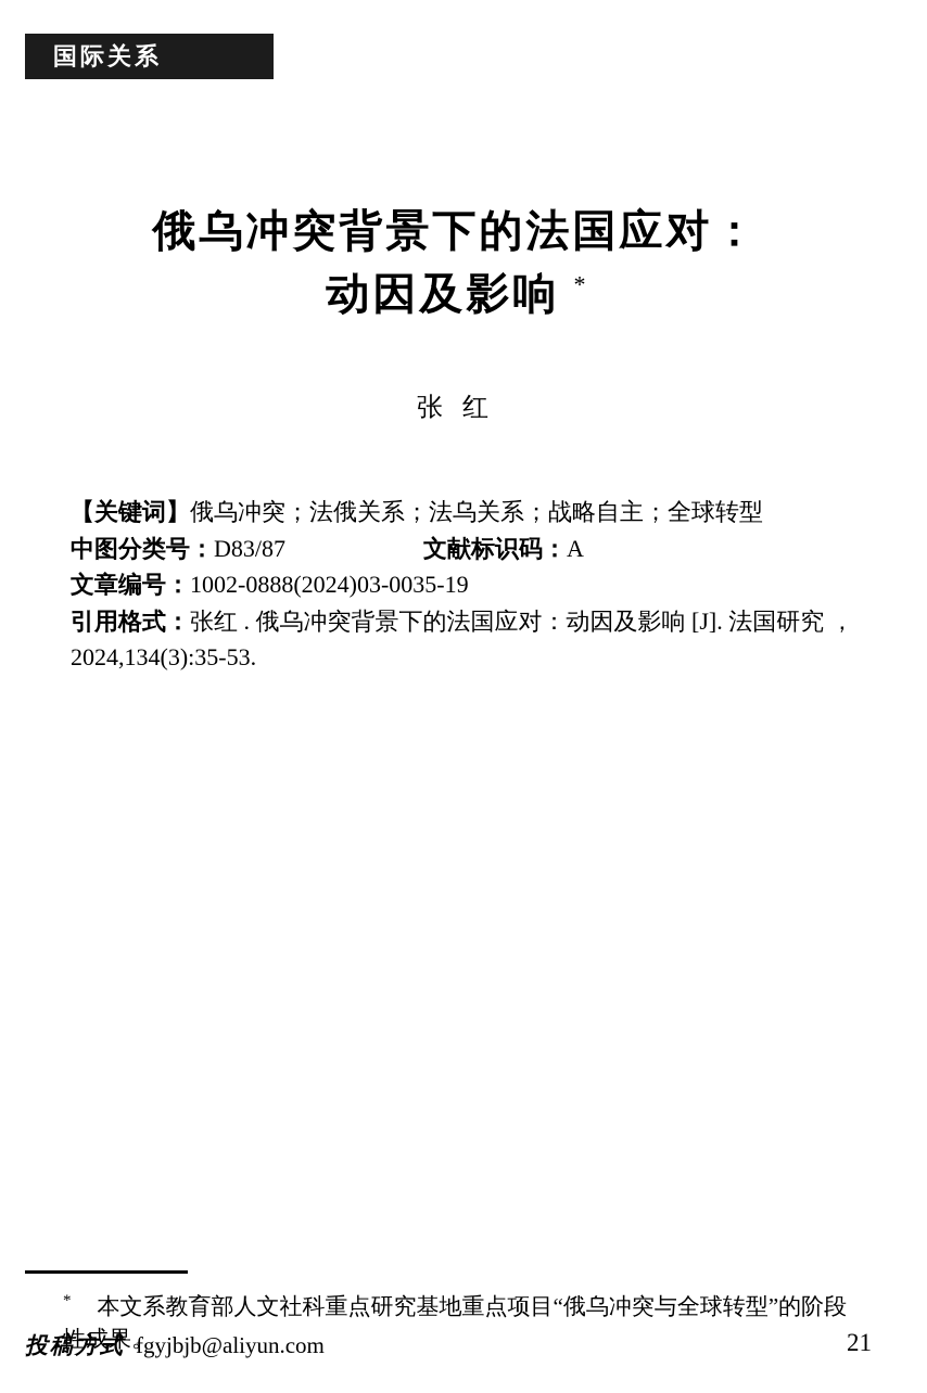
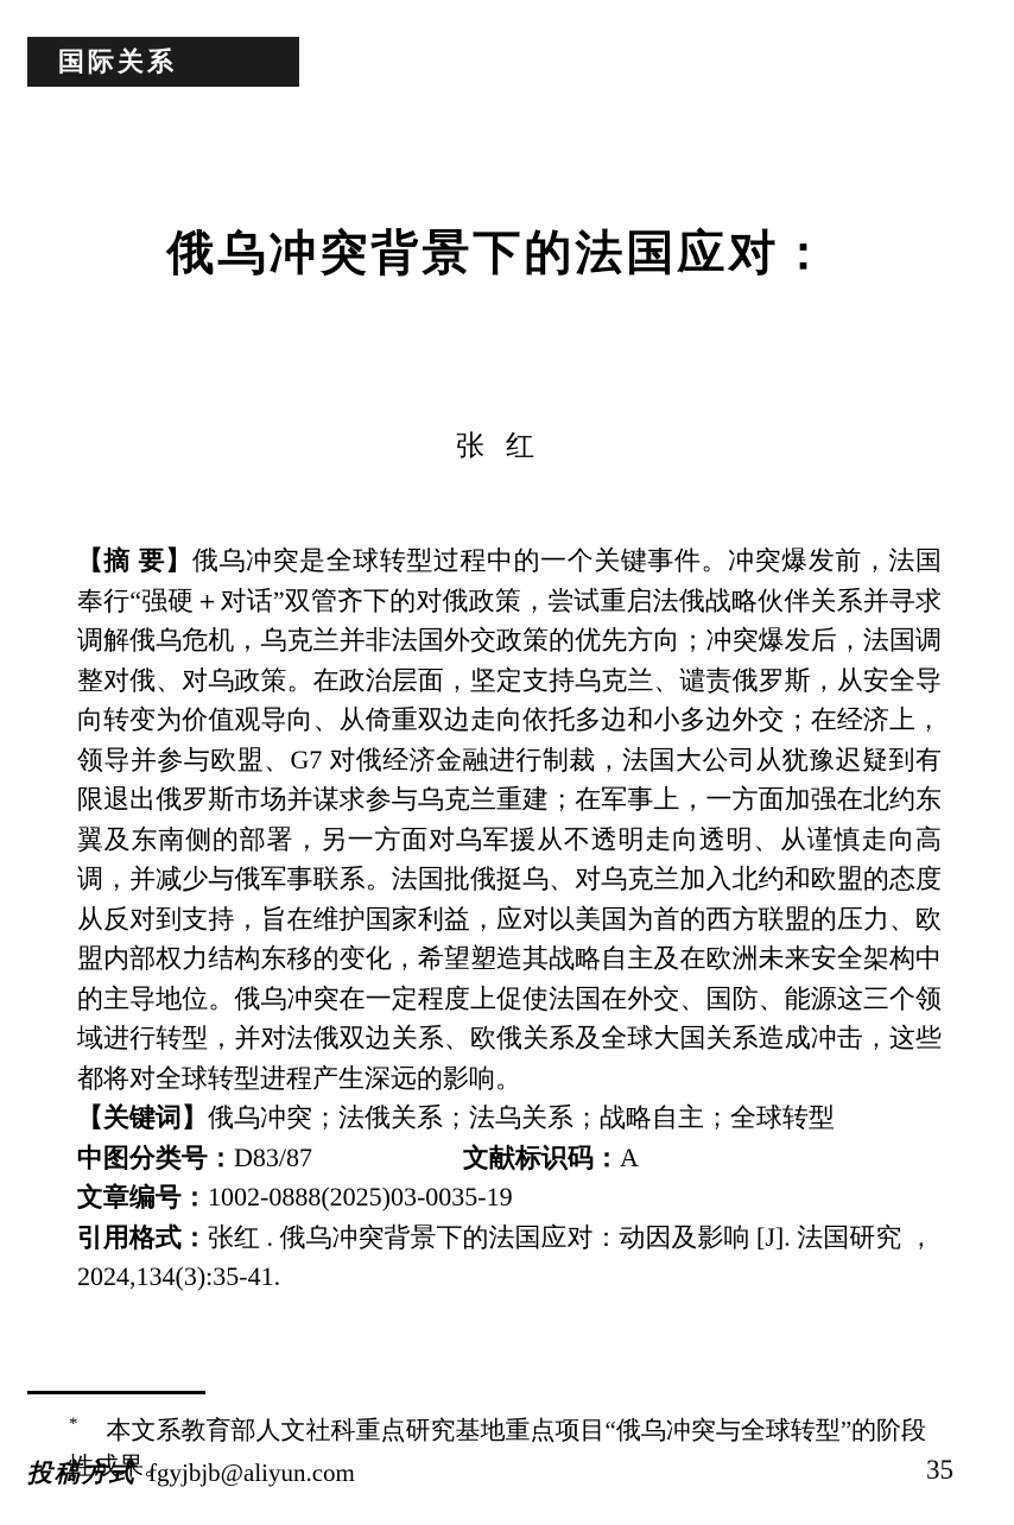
  国际关系
  俄乌冲突背景下的法国应对：
- 动因及影响 *
  张 红
+ 【摘 要】俄乌冲突是全球转型过程中的一个关键事件。冲突爆发前，法国奉行“强硬＋对话”双管齐下的对俄政策，尝试重启法俄战略伙伴关系并寻求调解俄乌危机，乌克兰并非法国外交政策的优先方向；冲突爆发后，法国调整对俄、对乌政策。在政治层面，坚定支持乌克兰、谴责俄罗斯，从安全导向转变为价值观导向、从倚重双边走向依托多边和小多边外交；在经济上，领导并参与欧盟、G7 对俄经济金融进行制裁，法国大公司从犹豫迟疑到有限退出俄罗斯市场并谋求参与乌克兰重建；在军事上，一方面加强在北约东翼及东南侧的部署，另一方面对乌军援从不透明走向透明、从谨慎走向高调，并减少与俄军事联系。法国批俄挺乌、对乌克兰加入北约和欧盟的态度从反对到支持，旨在维护国家利益，应对以美国为首的西方联盟的压力、欧盟内部权力结构东移的变化，希望塑造其战略自主及在欧洲未来安全架构中的主导地位。俄乌冲突在一定程度上促使法国在外交、国防、能源这三个领域进行转型，并对法俄双边关系、欧俄关系及全球大国关系造成冲击，这些都将对全球转型进程产生深远的影响。
  【关键词】俄乌冲突；法俄关系；法乌关系；战略自主；全球转型
  中图分类号：D83/87 文献标识码：A
- 文章编号：1002-0888(2024)03-0035-19
+ 文章编号：1002-0888(2025)03-0035-19
- 引用格式：张红 . 俄乌冲突背景下的法国应对：动因及影响 [J]. 法国研究 ，2024,134(3):35-53.
+ 引用格式：张红 . 俄乌冲突背景下的法国应对：动因及影响 [J]. 法国研究 ，2024,134(3):35-41.
  * 本文系教育部人文社科重点研究基地重点项目“俄乌冲突与全球转型”的阶段性成果。
  投稿方式 fgyjbjb@aliyun.com
- 21
+ 35
